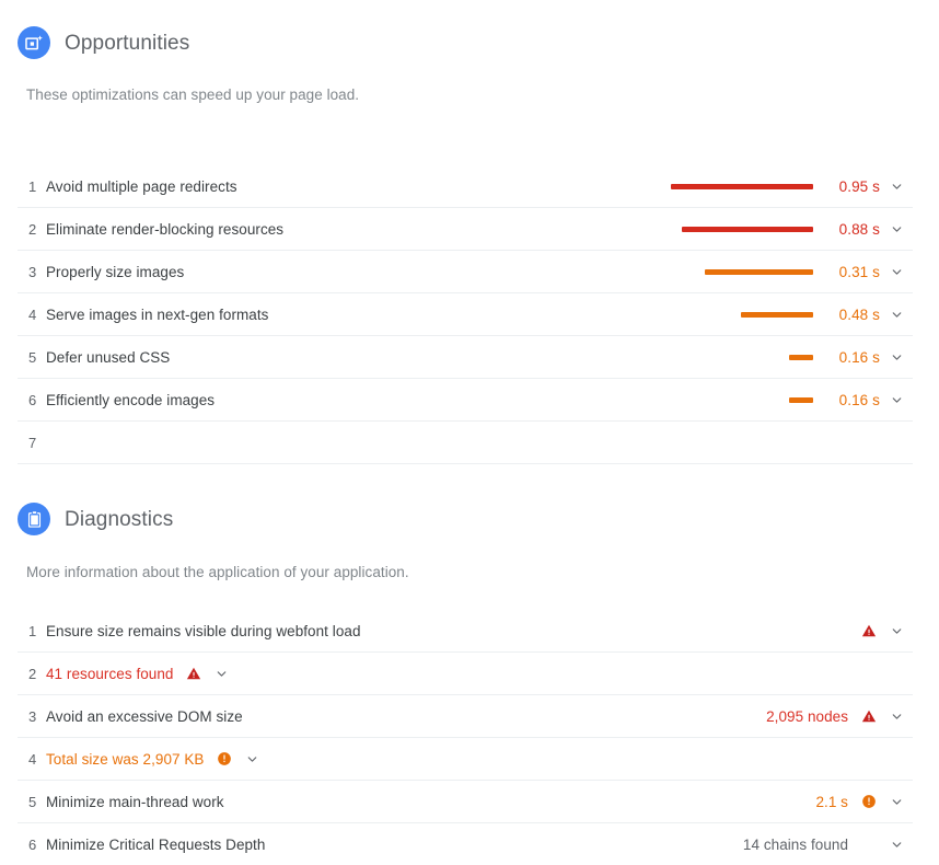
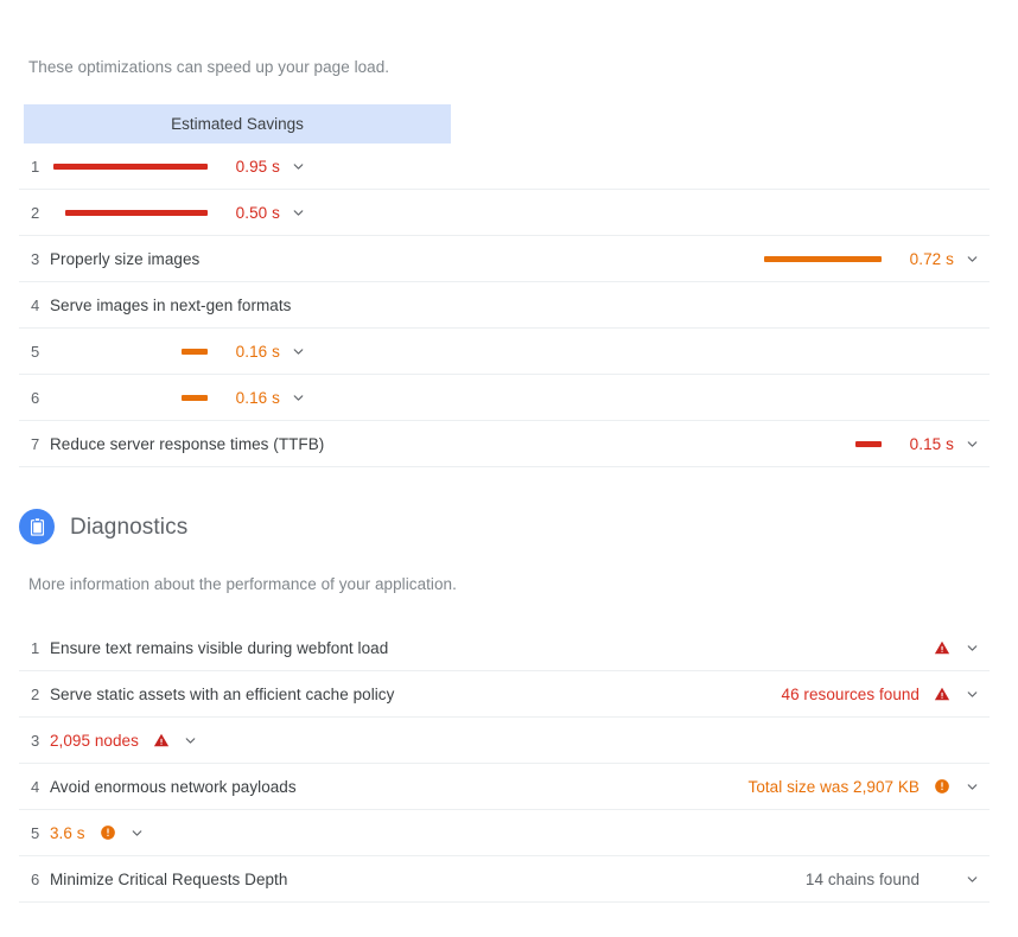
- Opportunities
  These optimizations can speed up your page load.
+ Estimated Savings
  1
- Avoid multiple page redirects
  0.95 s
  2
- Eliminate render-blocking resources
- 0.88 s
+ 0.50 s
  3
  Properly size images
- 0.31 s
+ 0.72 s
  4
  Serve images in next-gen formats
- 0.48 s
  5
- Defer unused CSS
  0.16 s
  6
- Efficiently encode images
  0.16 s
  7
+ Reduce server response times (TTFB)
+ 0.15 s
  Diagnostics
- More information about the application of your application.
+ More information about the performance of your application.
  1
- Ensure size remains visible during webfont load
+ Ensure text remains visible during webfont load
  2
+ Serve static assets with an efficient cache policy
- 41 resources found
+ 46 resources found
  3
- Avoid an excessive DOM size
  2,095 nodes
  4
+ Avoid enormous network payloads
  Total size was 2,907 KB
  5
- Minimize main-thread work
- 2.1 s
+ 3.6 s
  6
  Minimize Critical Requests Depth
  14 chains found
